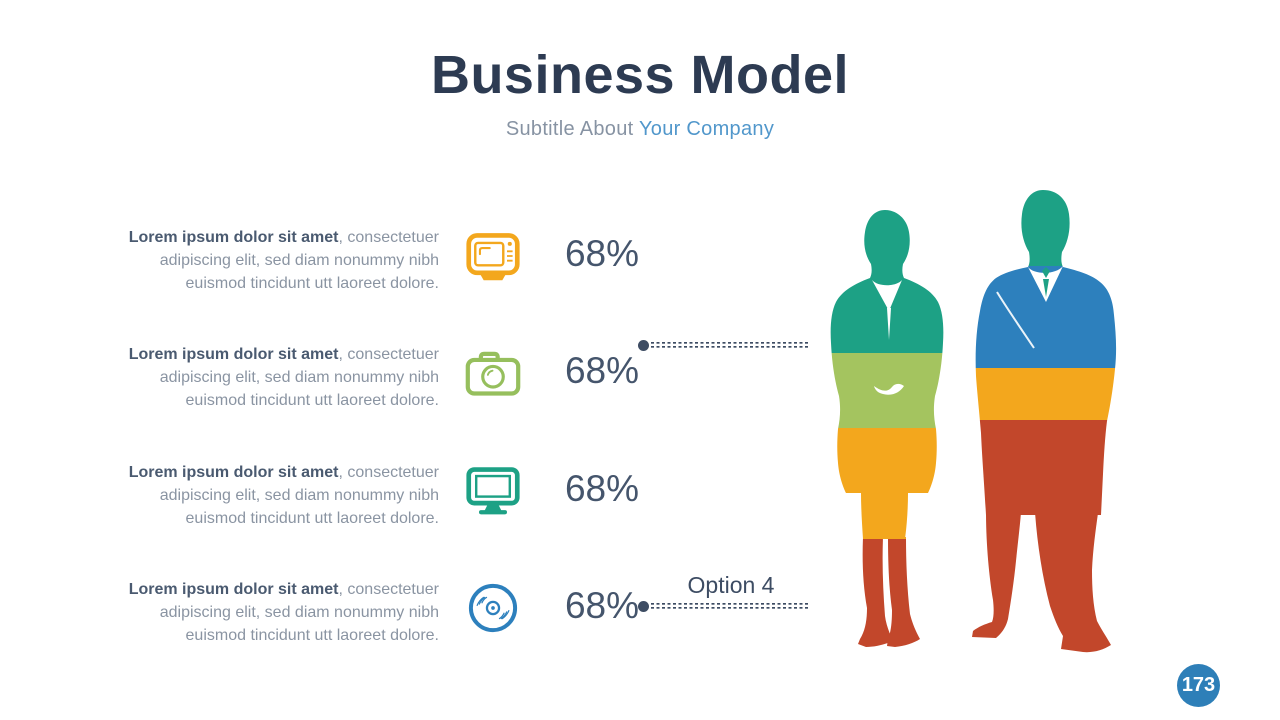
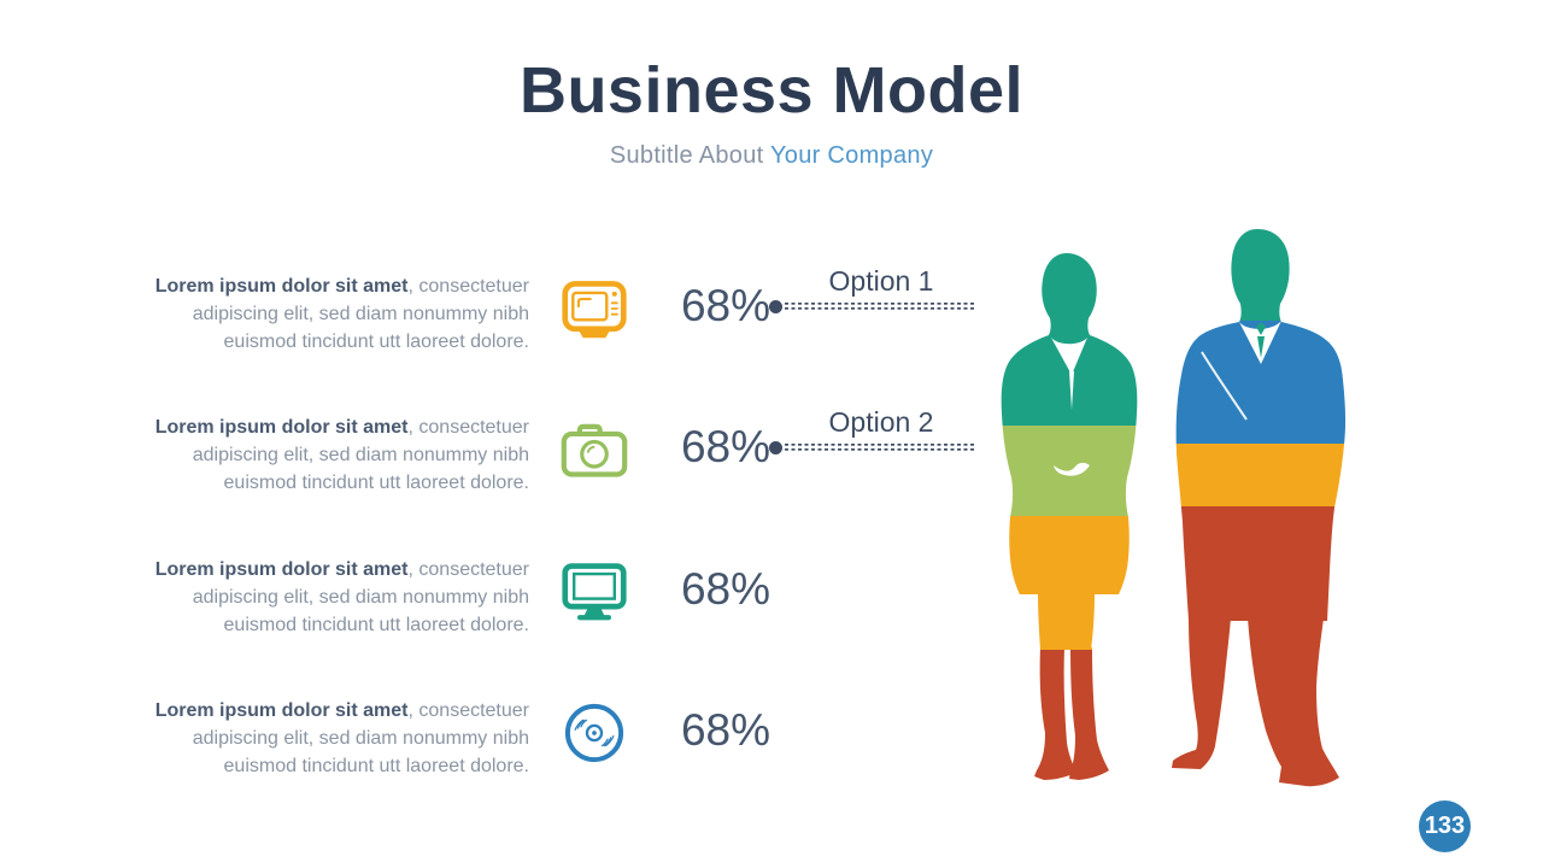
  Business Model
  Subtitle About Your Company
  Lorem ipsum dolor sit amet, consectetuer adipiscing elit, sed diam nonummy nibh euismod tincidunt utt laoreet dolore.
  68%
+ Option 1
  Lorem ipsum dolor sit amet, consectetuer adipiscing elit, sed diam nonummy nibh euismod tincidunt utt laoreet dolore.
  68%
+ Option 2
  Lorem ipsum dolor sit amet, consectetuer adipiscing elit, sed diam nonummy nibh euismod tincidunt utt laoreet dolore.
  68%
  Lorem ipsum dolor sit amet, consectetuer adipiscing elit, sed diam nonummy nibh euismod tincidunt utt laoreet dolore.
  68%
- Option 4
- 173
+ 133
